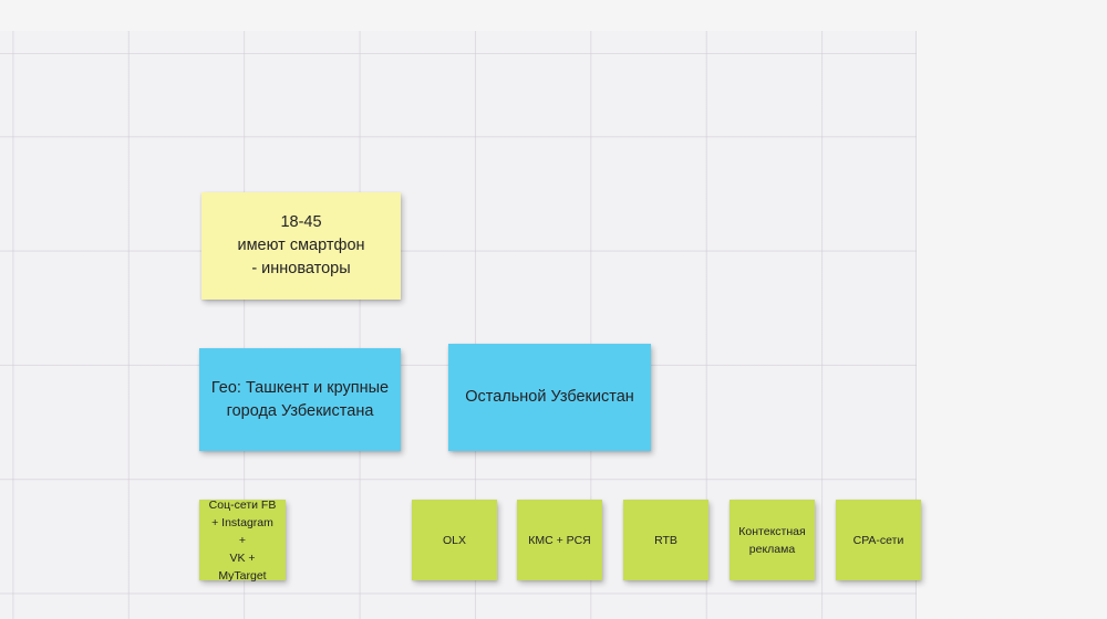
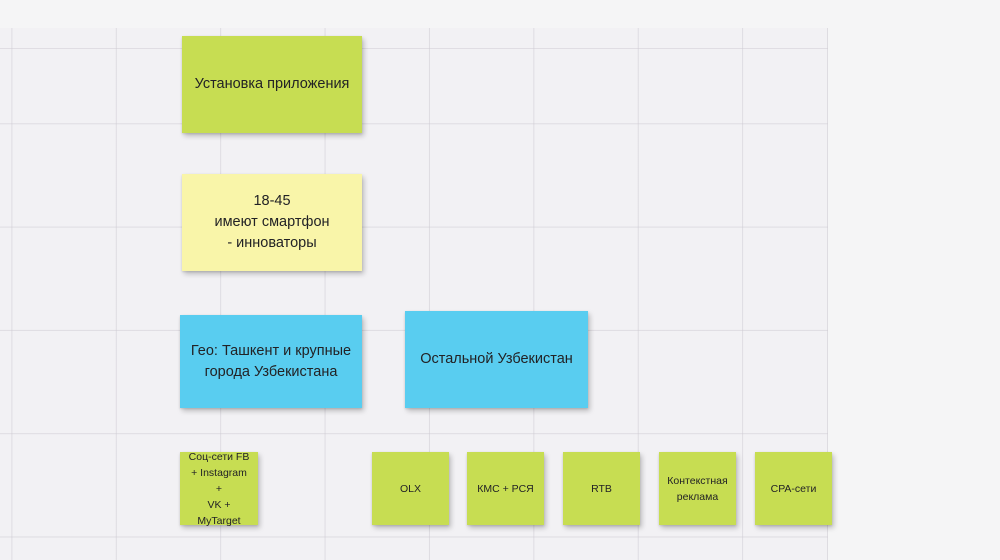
+ Установка приложения
  18-45
  имеют смартфон
  - инноваторы
  Гео: Ташкент и крупные
  города Узбекистана
  Остальной Узбекистан
  Соц-сети FB
  + Instagram +
  VK +
  MyTarget
  OLX
  КМС + РСЯ
  RTB
  Контекстная
  реклама
  CPA-сети
